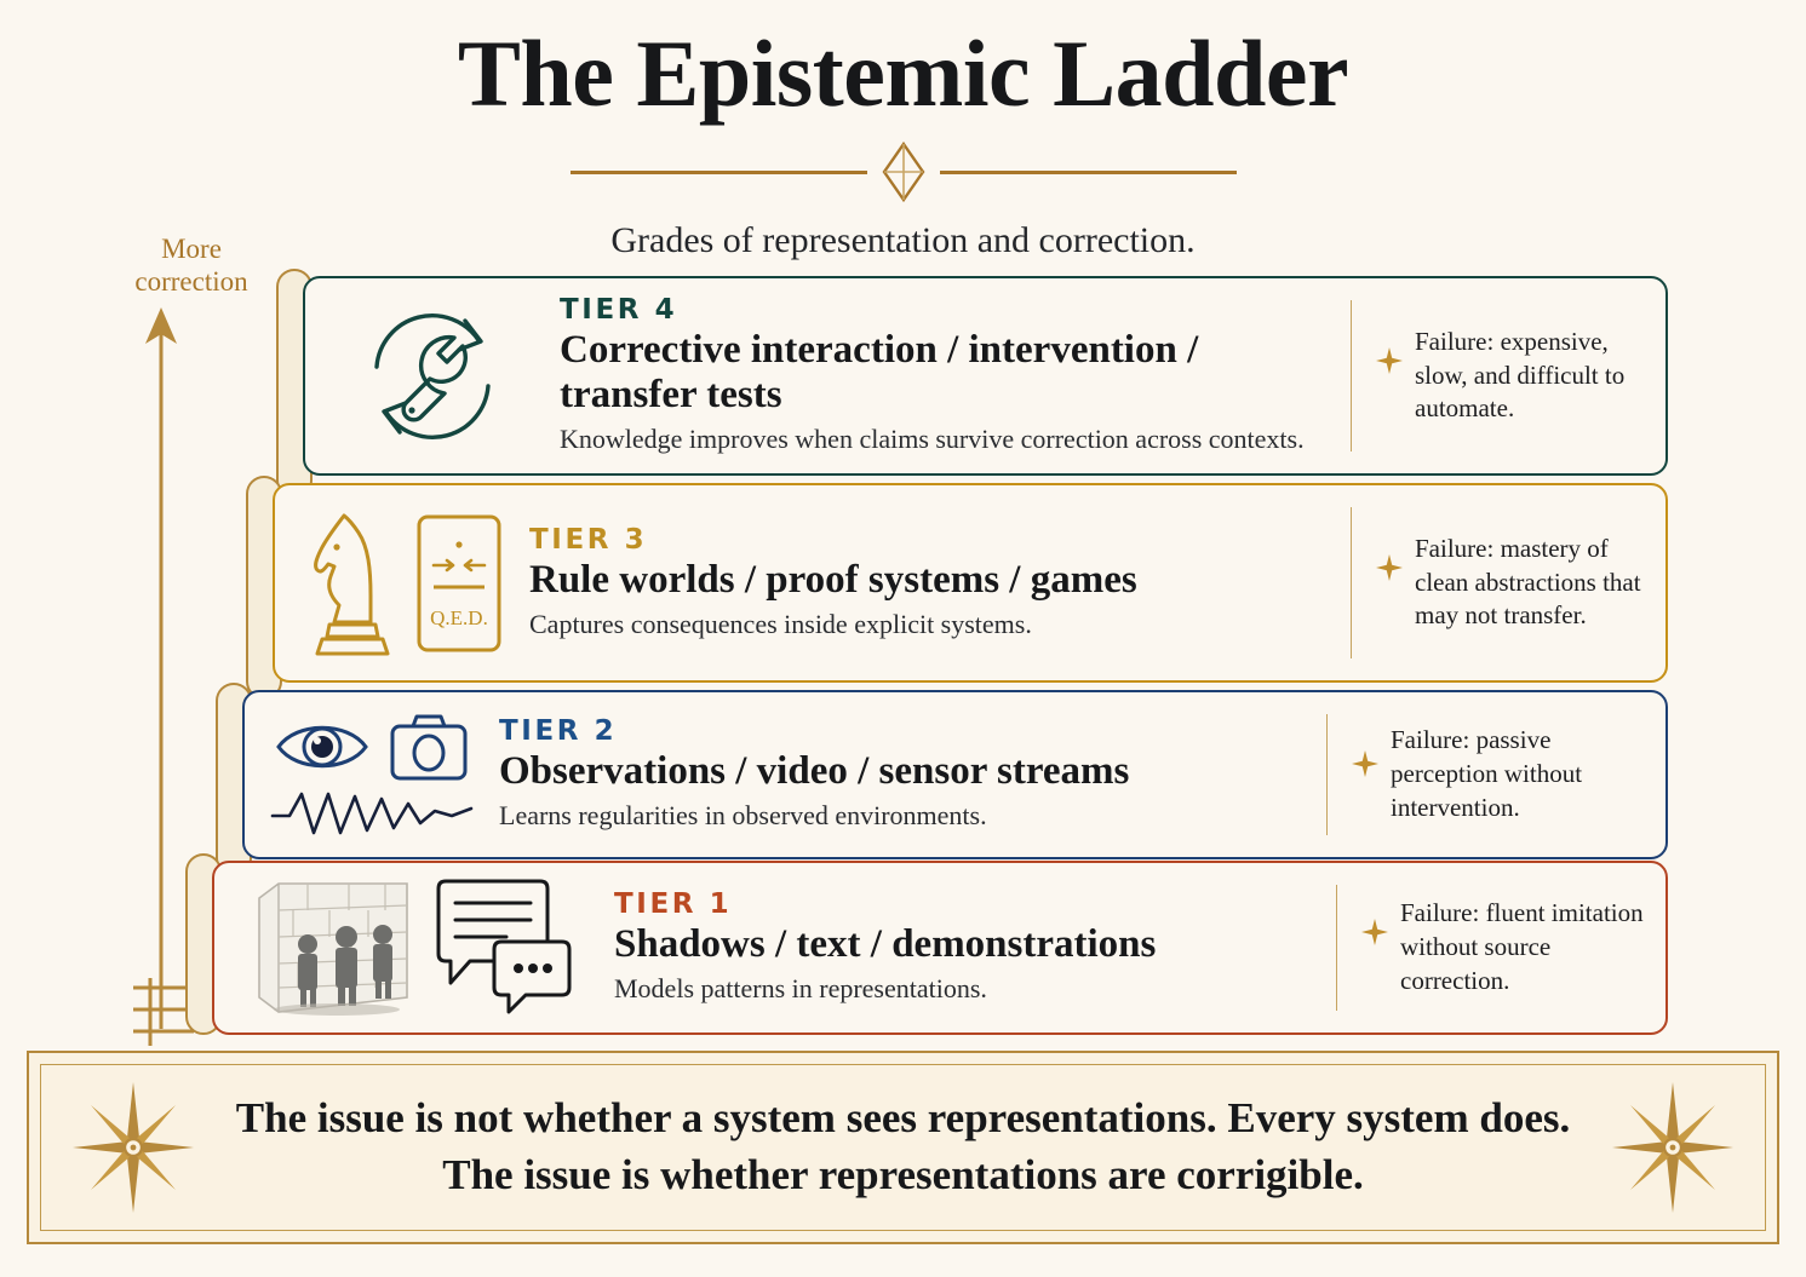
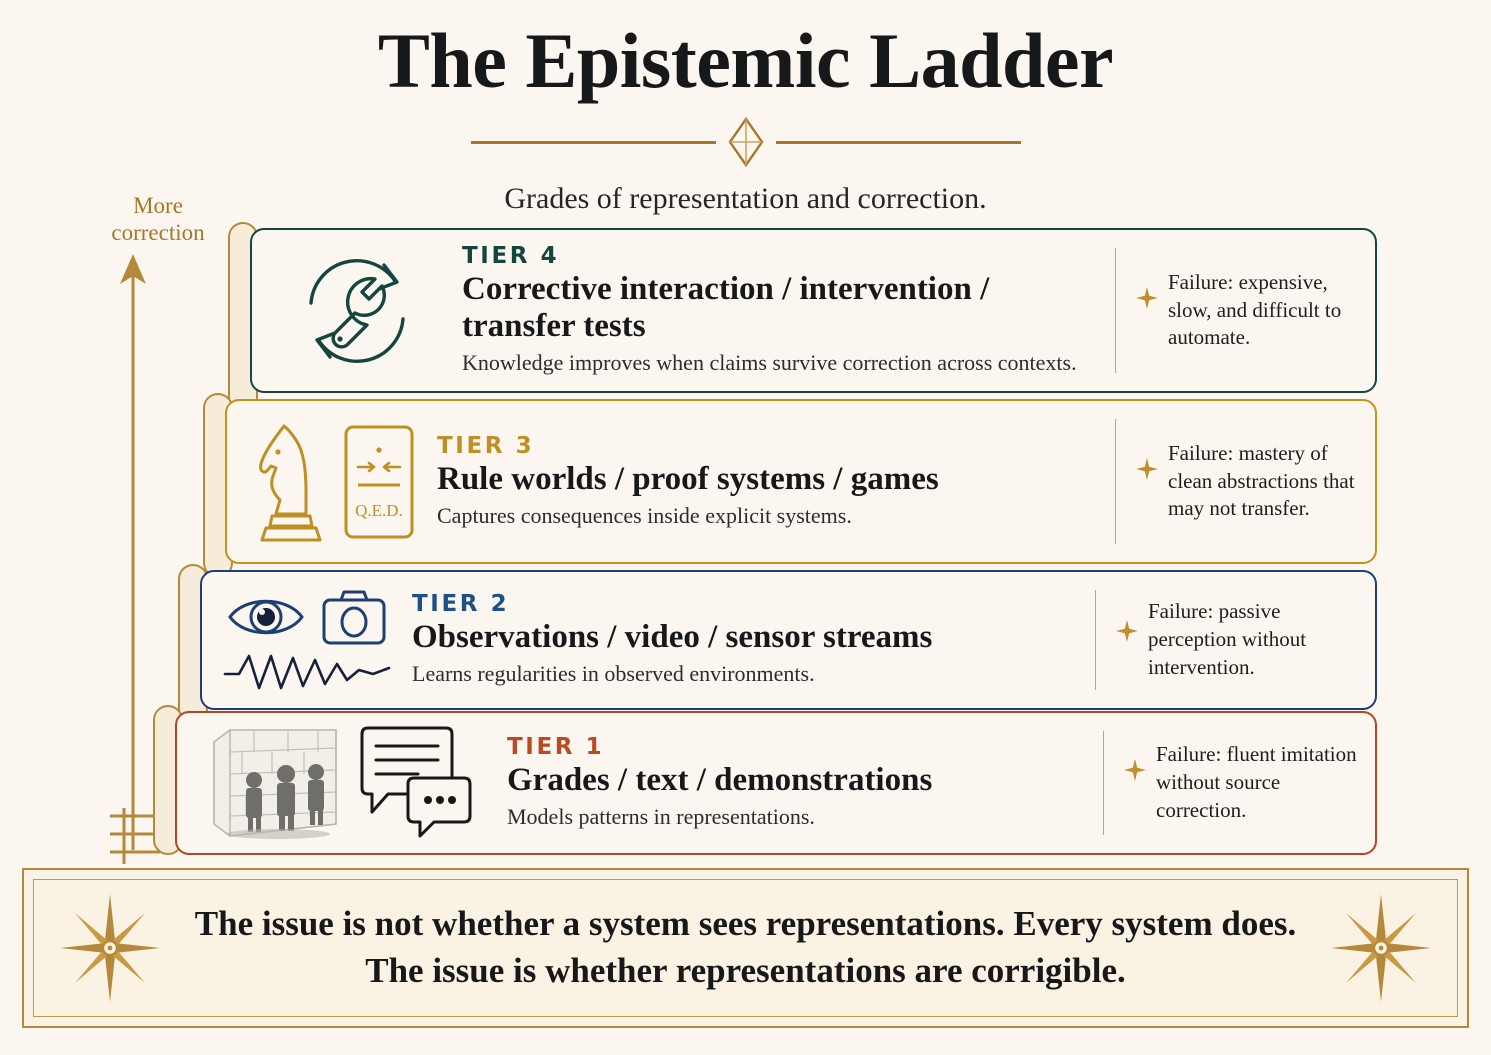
  The Epistemic Ladder
  Grades of representation and correction.
  More
  correction
  TIER 4
  Corrective interaction / intervention / transfer tests
  Knowledge improves when claims survive correction across contexts.
  Failure: expensive, slow, and difficult to automate.
  Q.E.D.
  TIER 3
  Rule worlds / proof systems / games
  Captures consequences inside explicit systems.
  Failure: mastery of clean abstractions that may not transfer.
  TIER 2
  Observations / video / sensor streams
  Learns regularities in observed environments.
  Failure: passive perception without intervention.
  TIER 1
- Shadows / text / demonstrations
+ Grades / text / demonstrations
  Models patterns in representations.
  Failure: fluent imitation without source correction.
  The issue is not whether a system sees representations. Every system does.
  The issue is whether representations are corrigible.
